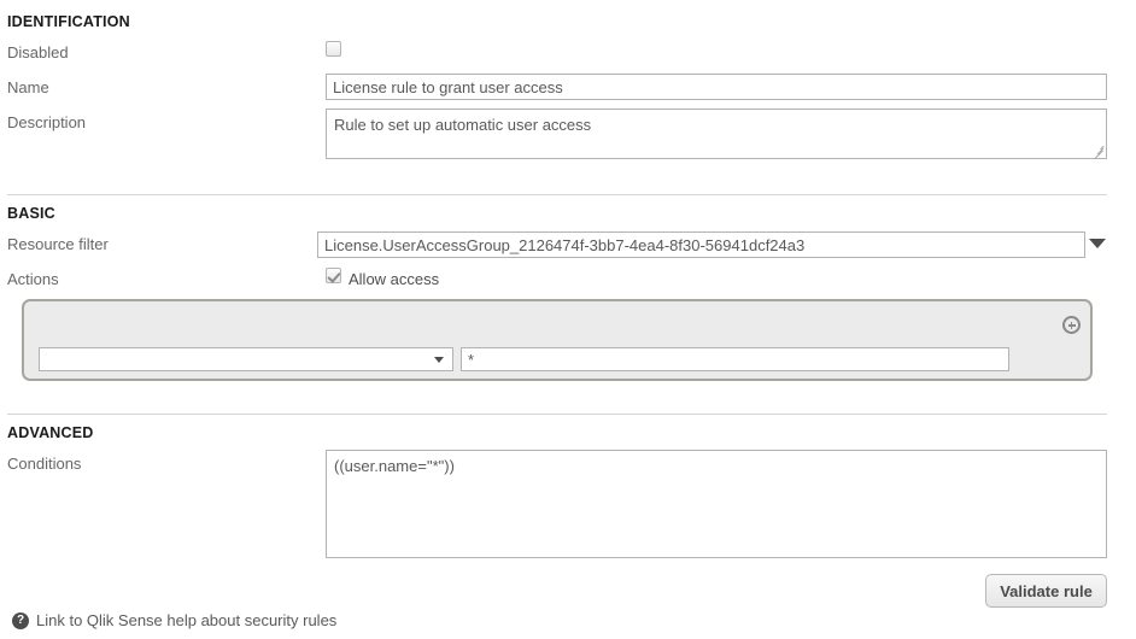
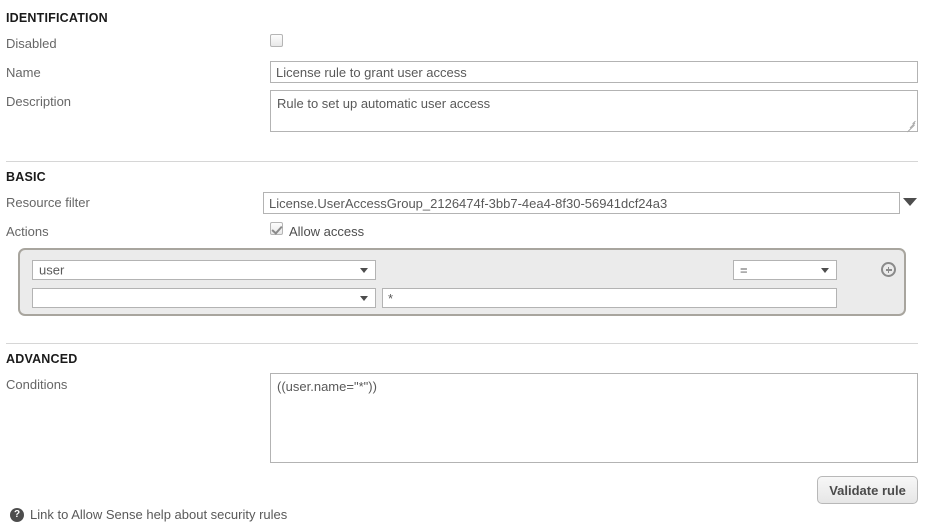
  IDENTIFICATION
  Disabled
  Name
  License rule to grant user access
  Description
  Rule to set up automatic user access
  BASIC
  Resource filter
  License.UserAccessGroup_2126474f-3bb7-4ea4-8f30-56941dcf24a3
  Actions
  Allow access
+ user
+ =
  *
  ADVANCED
  Conditions
  ((user.name="*"))
  Validate rule
  ?
- Link to Qlik Sense help about security rules
+ Link to Allow Sense help about security rules
